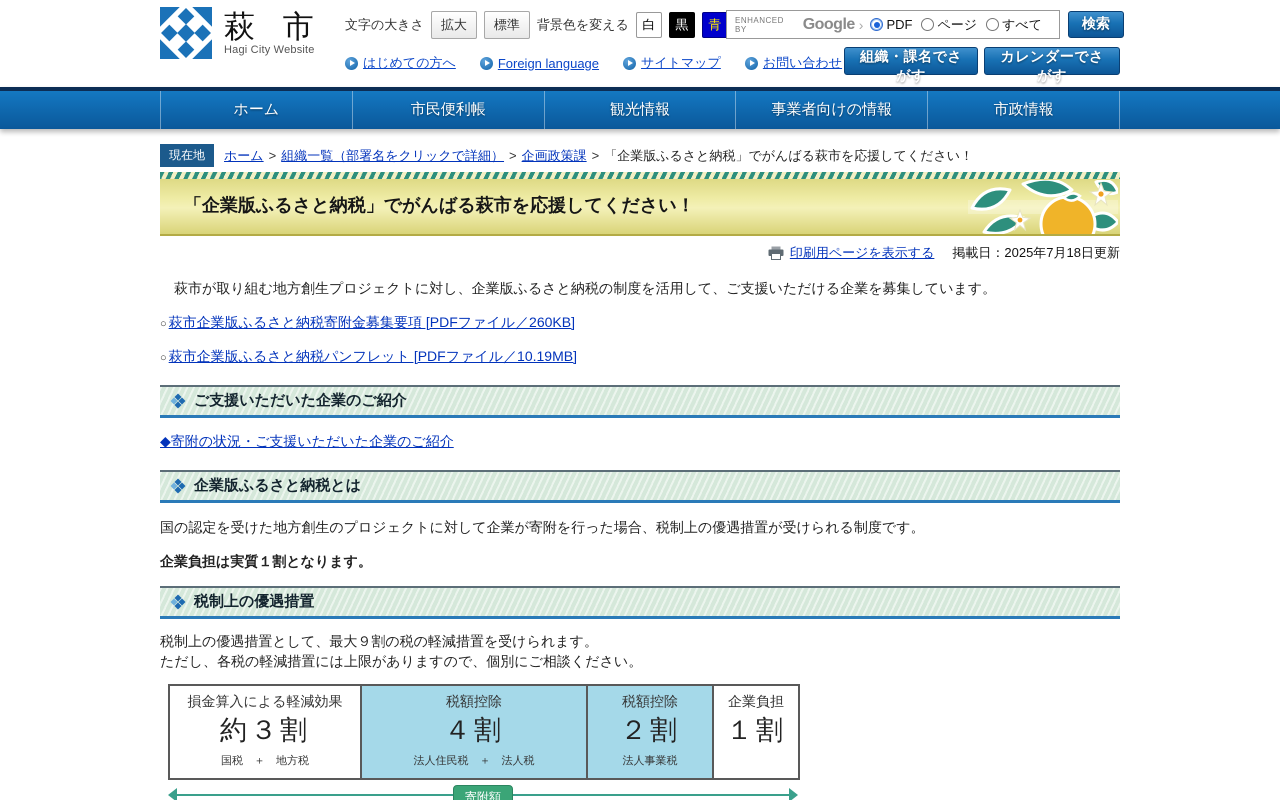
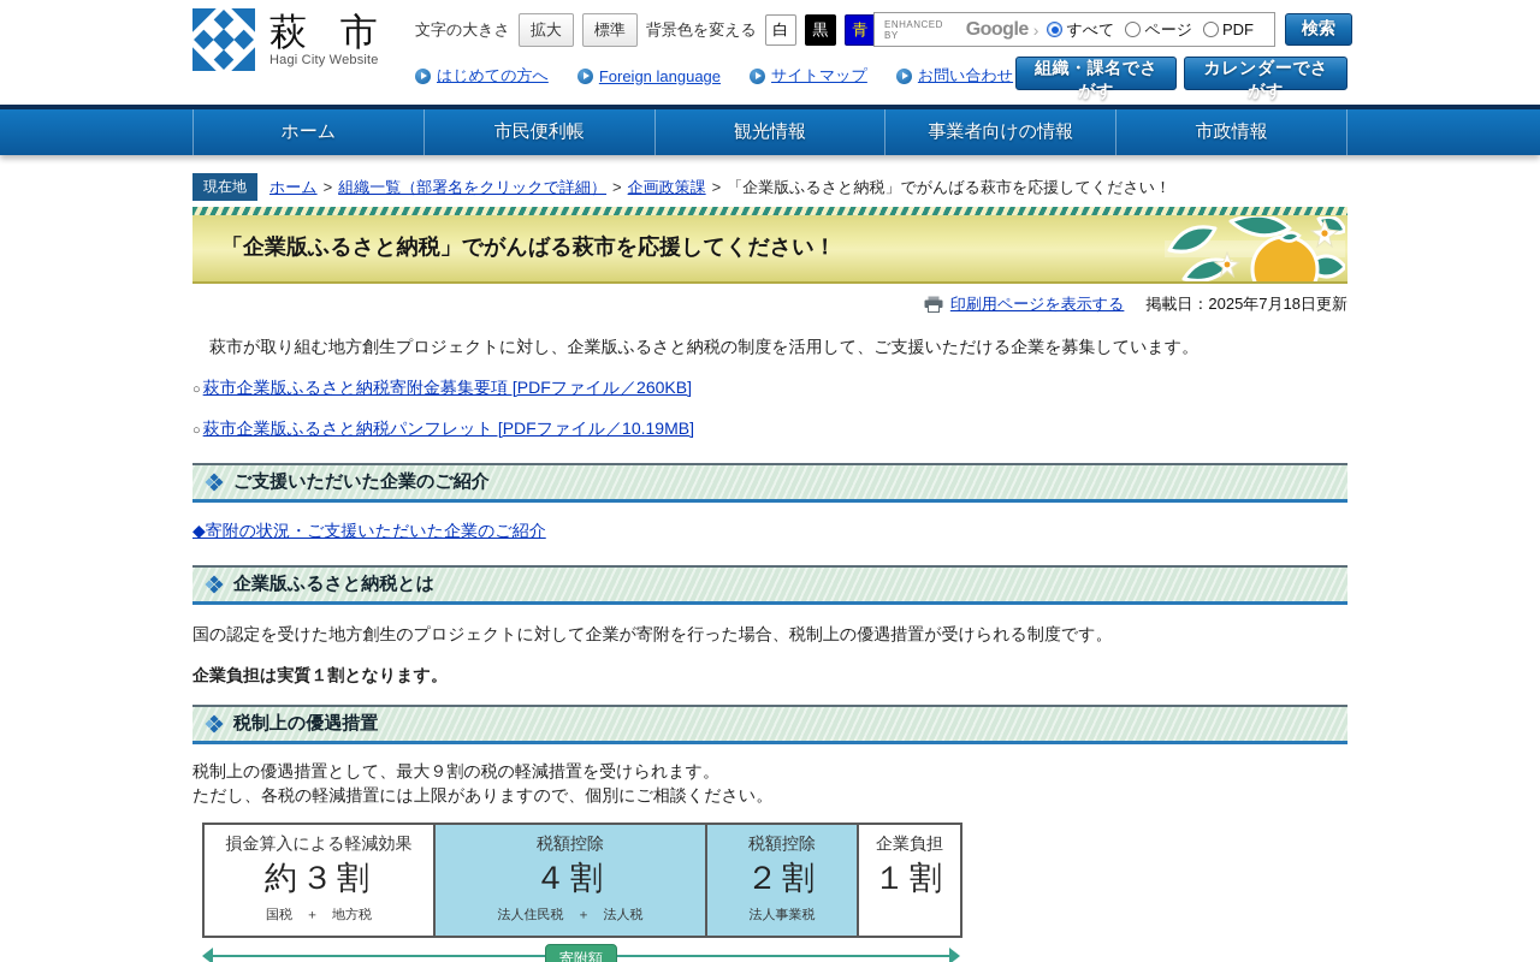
  萩 市
  Hagi City Website
  文字の大きさ
  拡大
  標準
  背景色を変える
  白
  黒
  青
  ENHANCED BY
  Google
  ›
- PDF
+ すべて
  ページ
- すべて
+ PDF
  検索
  はじめての方へ
  Foreign language
  サイトマップ
  お問い合わせ
  組織・課名でさがす
  カレンダーでさがす
  ホーム
  市民便利帳
  観光情報
  事業者向けの情報
  市政情報
  現在地
  ホーム
  >
  組織一覧（部署名をクリックで詳細）
  >
  企画政策課
  >
  「企業版ふるさと納税」でがんばる萩市を応援してください！
  「企業版ふるさと納税」でがんばる萩市を応援してください！
  印刷用ページを表示する
  掲載日：2025年7月18日更新
  萩市が取り組む地方創生プロジェクトに対し、企業版ふるさと納税の制度を活用して、ご支援いただける企業を募集しています。
  ○
  萩市企業版ふるさと納税寄附金募集要項 [PDFファイル／260KB]
  ○
  萩市企業版ふるさと納税パンフレット [PDFファイル／10.19MB]
  ご支援いただいた企業のご紹介
  ◆寄附の状況・ご支援いただいた企業のご紹介
  企業版ふるさと納税とは
  国の認定を受けた地方創生のプロジェクトに対して企業が寄附を行った場合、税制上の優遇措置が受けられる制度です。
  企業負担は実質１割となります。
  税制上の優遇措置
  税制上の優遇措置として、最大９割の税の軽減措置を受けられます。
  ただし、各税の軽減措置には上限がありますので、個別にご相談ください。
  損金算入による軽減効果 約３割 国税 ＋ 地方税	税額控除 ４割 法人住民税 ＋ 法人税	税額控除 ２割 法人事業税	企業負担 １割
  寄附額
